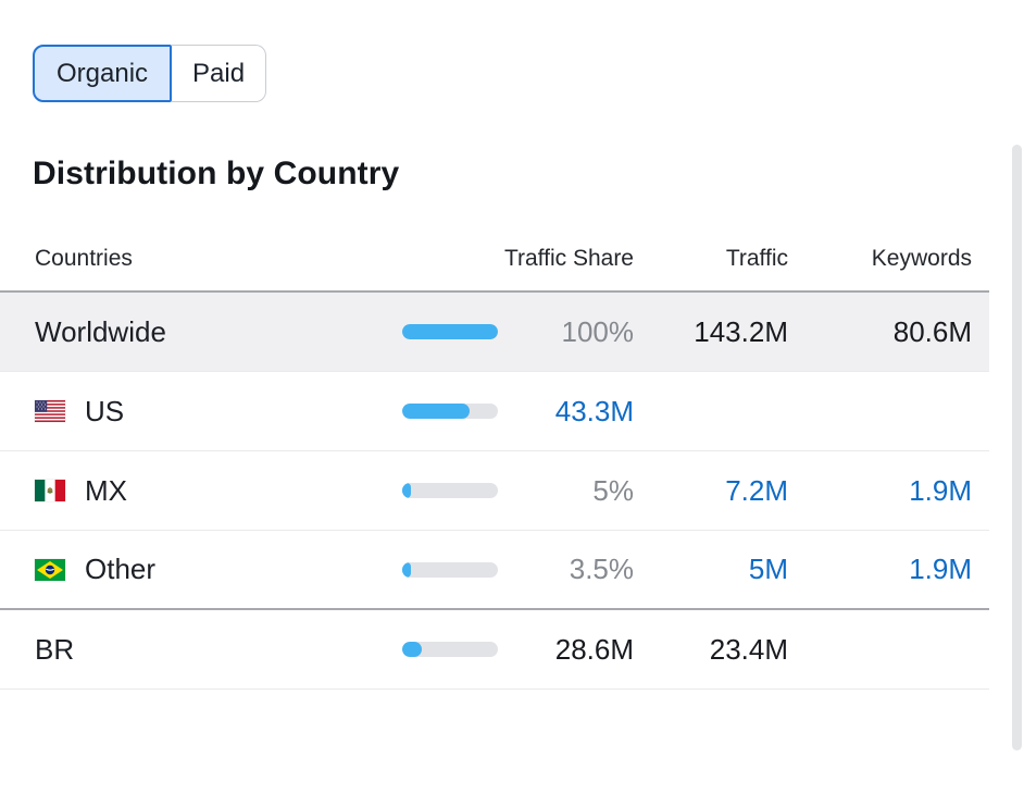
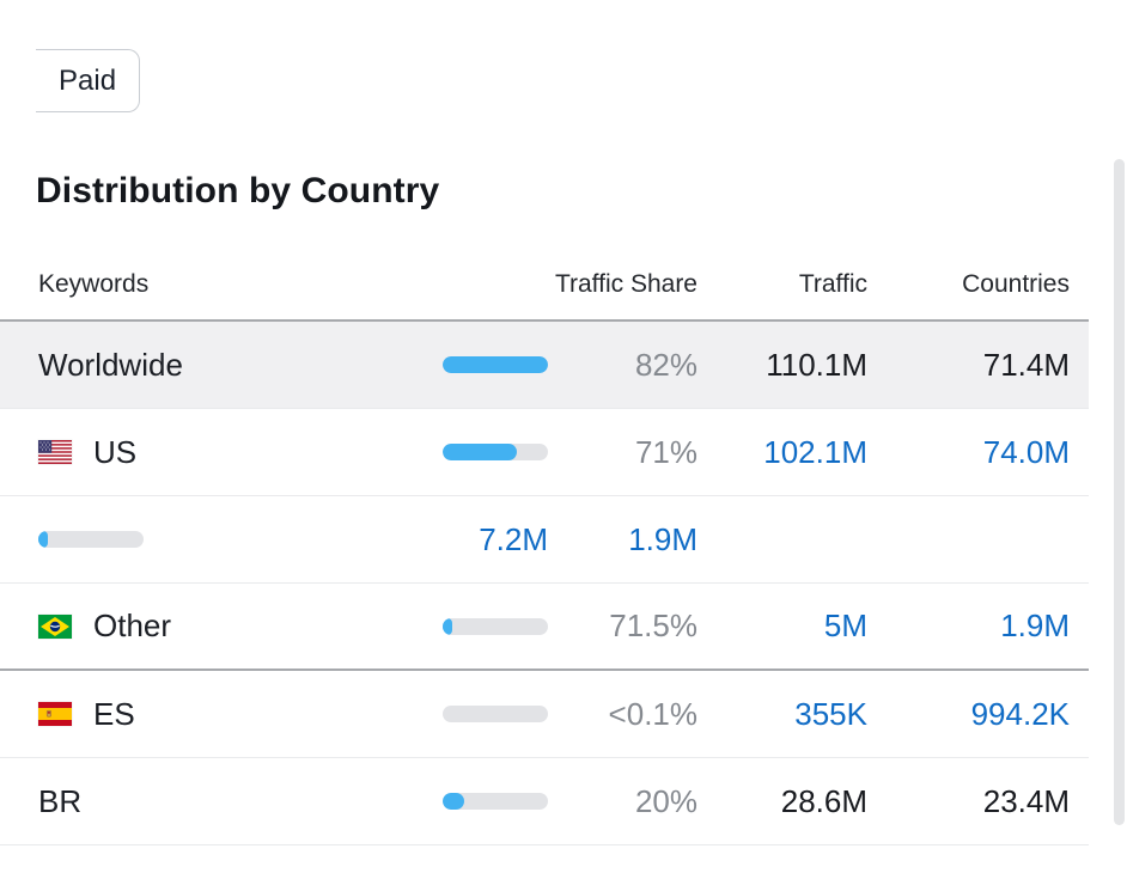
- Organic
  Paid
  Distribution by Country
- Countries
+ Keywords
  Traffic Share
  Traffic
- Keywords
+ Countries
  Worldwide
- 100%
+ 82%
- 143.2M
+ 110.1M
- 80.6M
+ 71.4M
  US
+ 71%
+ 102.1M
- 43.3M
+ 74.0M
- MX
- 5%
  7.2M
  1.9M
  Other
- 3.5%
+ 71.5%
  5M
  1.9M
+ ES
+ <0.1%
+ 355K
+ 994.2K
  BR
+ 20%
  28.6M
  23.4M
